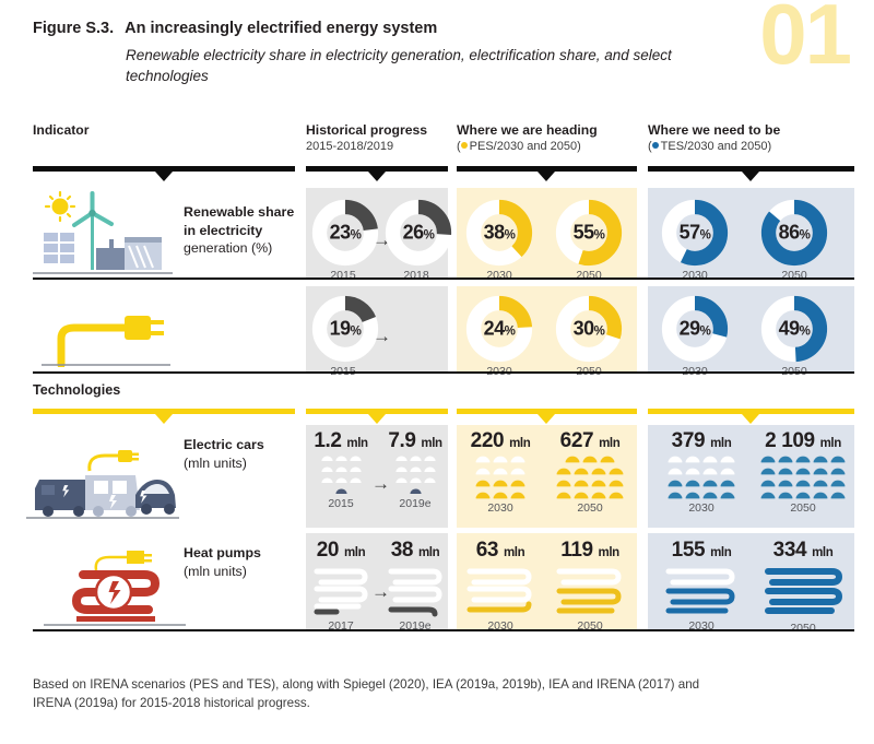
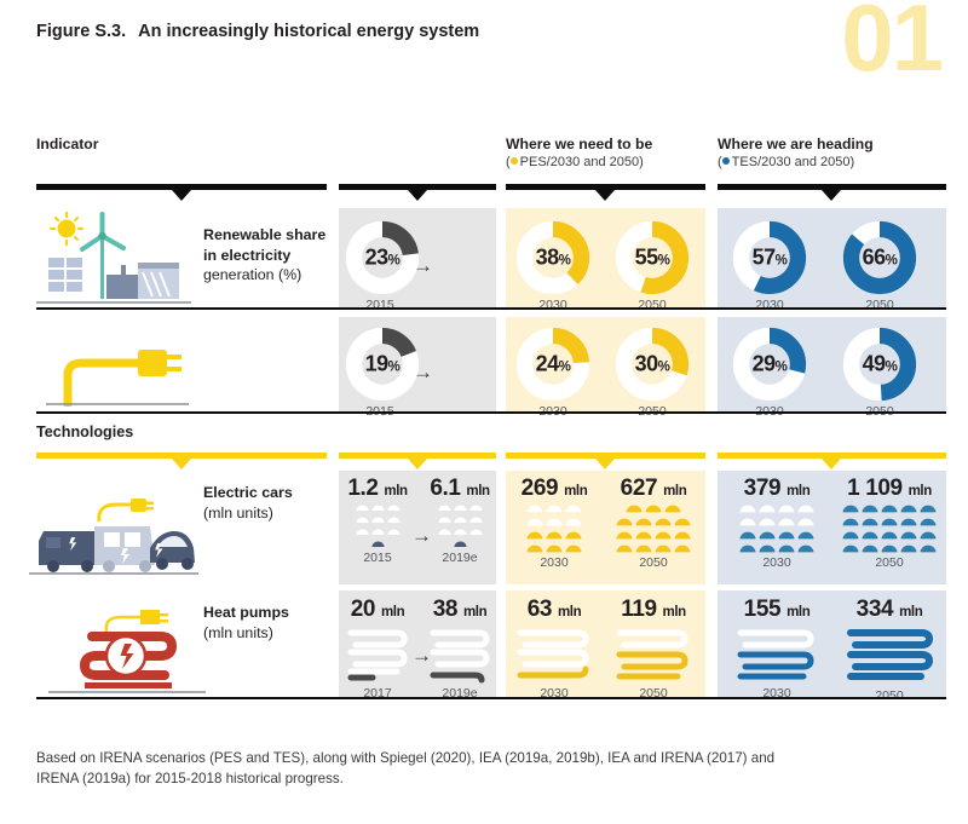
  01
  Figure S.3.
- An increasingly electrified energy system
+ An increasingly historical energy system
- Renewable electricity share in electricity generation, electrification share, and select technologies
  Indicator
- Historical progress
- 2015-2018/2019
- Where we are heading
+ Where we need to be
  ( PES/2030 and 2050)
- Where we need to be
+ Where we are heading
  ( TES/2030 and 2050)
  Renewable share in electricity generation (%)
  23%
  2015
  →
- 26%
- 2018
  38%
  2030
  55%
  2050
  57%
  2030
- 86%
+ 66%
  2050
  19%
  →
  24%
  30%
  29%
  49%
  Technologies
  Electric cars
  (mln units)
  1.2 mln
  2015
  →
- 7.9 mln
+ 6.1 mln
  2019e
- 220 mln
+ 269 mln
  2030
  627 mln
  2050
  379 mln
  2030
- 2 109 mln
+ 1 109 mln
  2050
  Heat pumps
  (mln units)
  20 mln
  2017
  →
  38 mln
  2019e
  63 mln
  2030
  119 mln
  2050
  155 mln
  2030
  334 mln
  2050
  Based on IRENA scenarios (PES and TES), along with Spiegel (2020), IEA (2019a, 2019b), IEA and IRENA (2017) and IRENA (2019a) for 2015-2018 historical progress.
